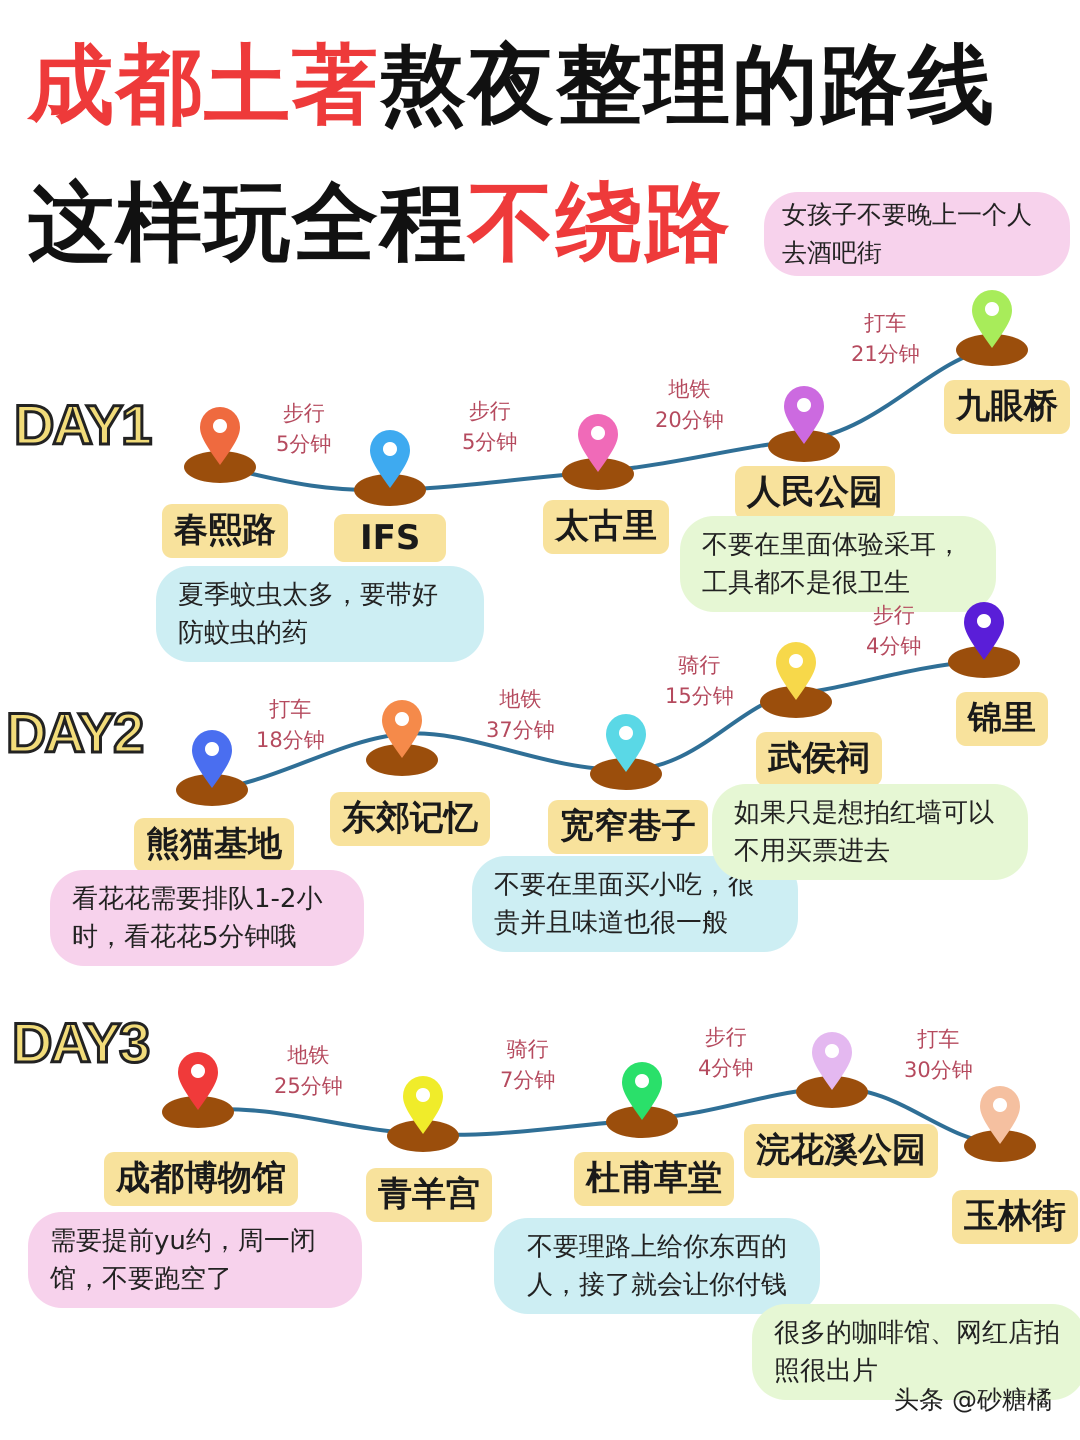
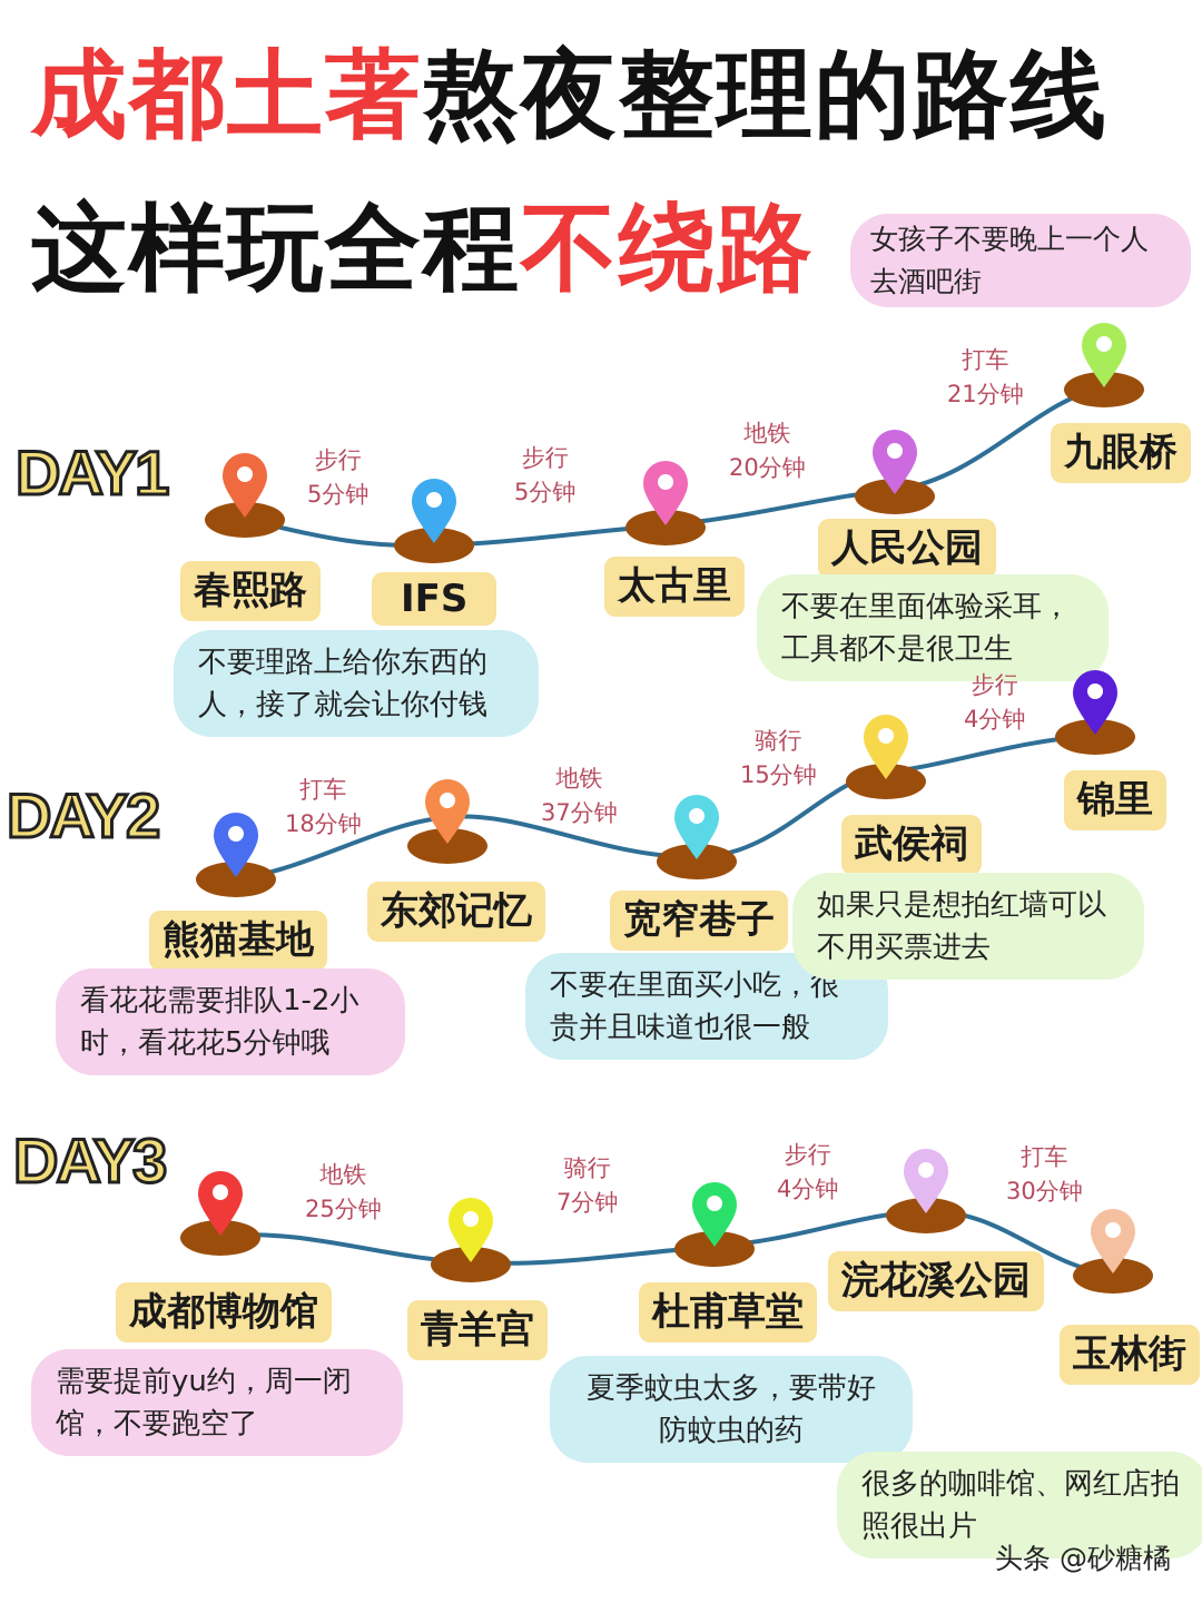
  成都土著熬夜整理的路线
  这样玩全程不绕路
  女孩子不要晚上一个人去酒吧街
  DAY1
  春熙路
  IFS
  太古里
  人民公园
  九眼桥
  步行
  5分钟
  步行
  5分钟
  地铁
  20分钟
  打车
  21分钟
- 夏季蚊虫太多，要带好防蚊虫的药
+ 不要理路上给你东西的人，接了就会让你付钱
  不要在里面体验采耳，工具都不是很卫生
  DAY2
  熊猫基地
  东郊记忆
  宽窄巷子
  武侯祠
  锦里
  打车
  18分钟
  地铁
  37分钟
  骑行
  15分钟
  步行
  4分钟
  看花花需要排队1-2小时，看花花5分钟哦
  不要在里面买小吃，很贵并且味道也很一般
  如果只是想拍红墙可以不用买票进去
  DAY3
  成都博物馆
  青羊宫
  杜甫草堂
  浣花溪公园
  玉林街
  地铁
  25分钟
  骑行
  7分钟
  步行
  4分钟
  打车
  30分钟
  需要提前yu约，周一闭馆，不要跑空了
- 不要理路上给你东西的人，接了就会让你付钱
+ 夏季蚊虫太多，要带好防蚊虫的药
  很多的咖啡馆、网红店拍照很出片
  头条 @砂糖橘
